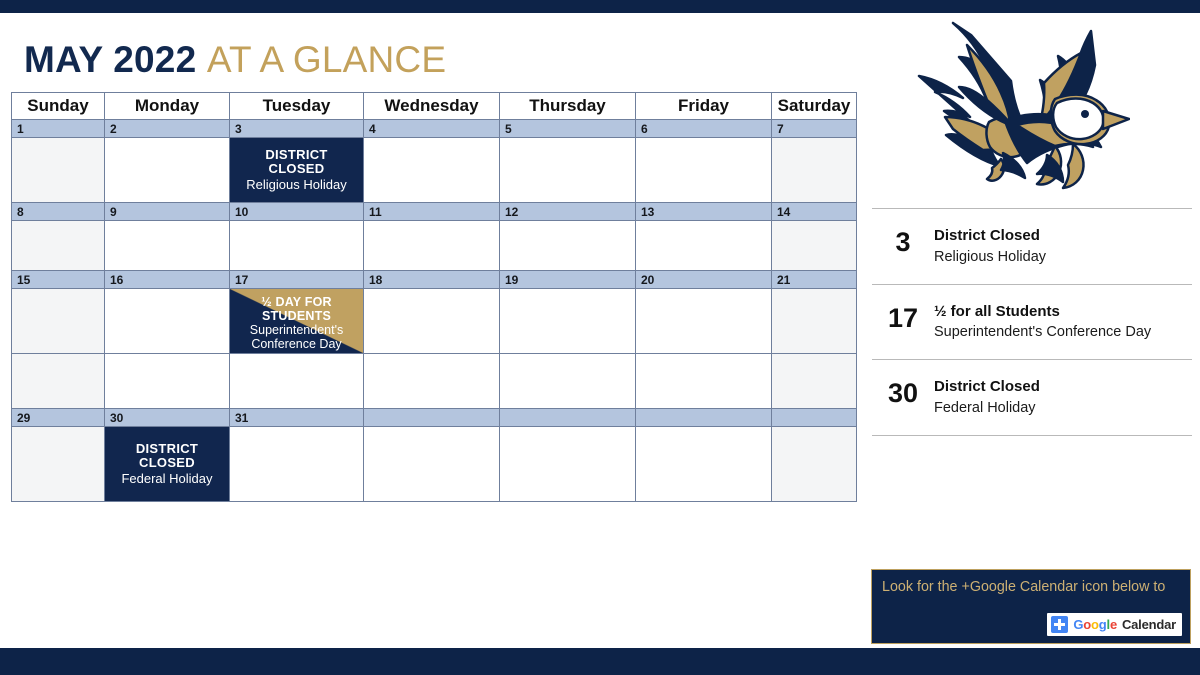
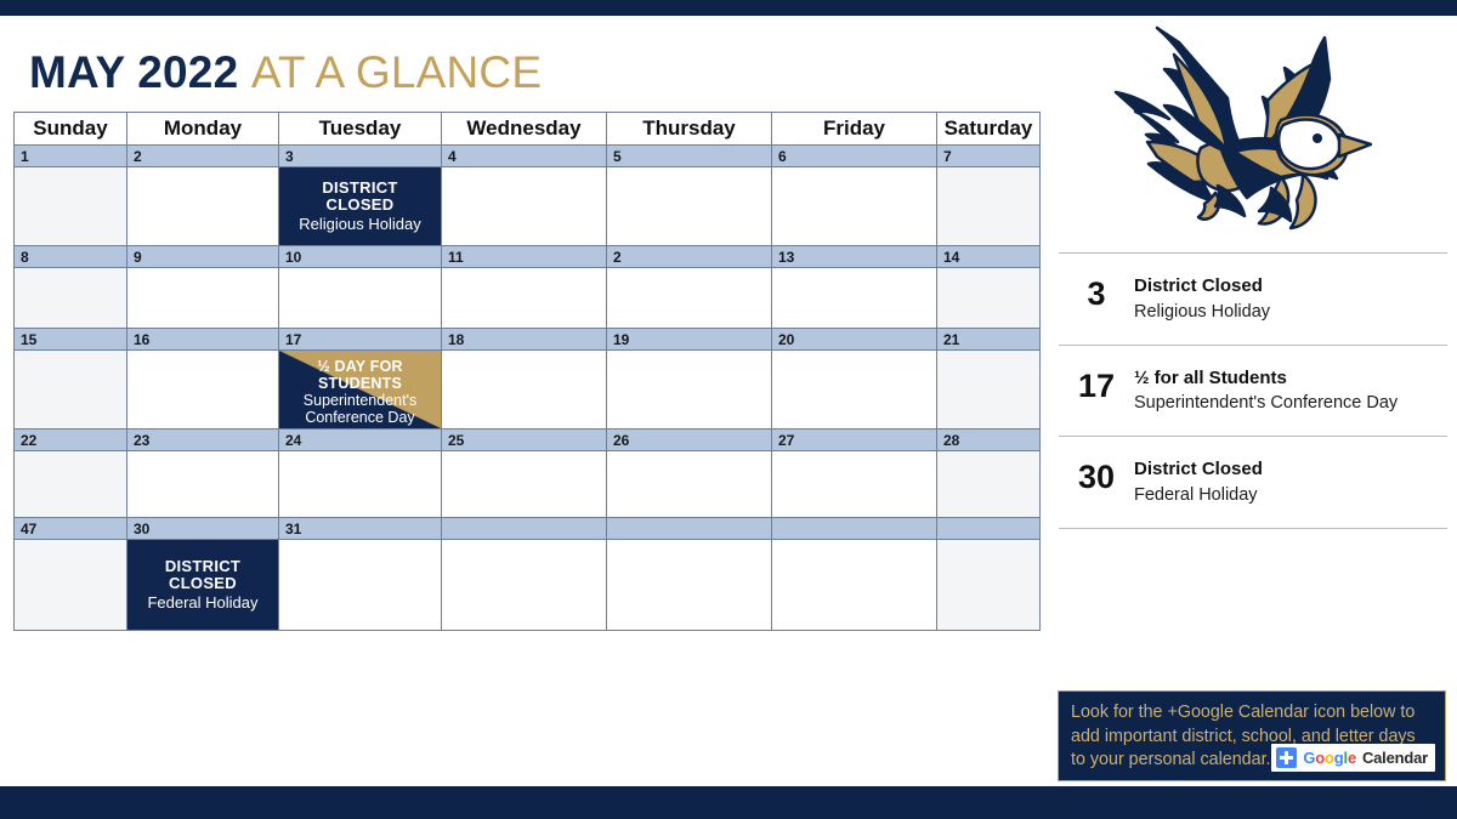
  MAY 2022 AT A GLANCE
  Sunday	Monday	Tuesday	Wednesday	Thursday	Friday	Saturday
  1	2	3	4	5	6	7
  		DISTRICT CLOSED Religious Holiday
- 8	9	10	11	12	13	14
+ 8	9	10	11	2	13	14
  15	16	17	18	19	20	21
  		½ DAY FOR STUDENTS Superintendent's Conference Day
+ 22	23	24	25	26	27	28
- 29	30	31
+ 47	30	31
  	DISTRICT CLOSED Federal Holiday
  3
  District Closed
  Religious Holiday
  17
  ½ for all Students
  Superintendent's Conference Day
  30
  District Closed
  Federal Holiday
  Look for the +Google Calendar icon below to
+ add important district, school, and letter days
+ to your personal calendar.
  Google
  Calendar
